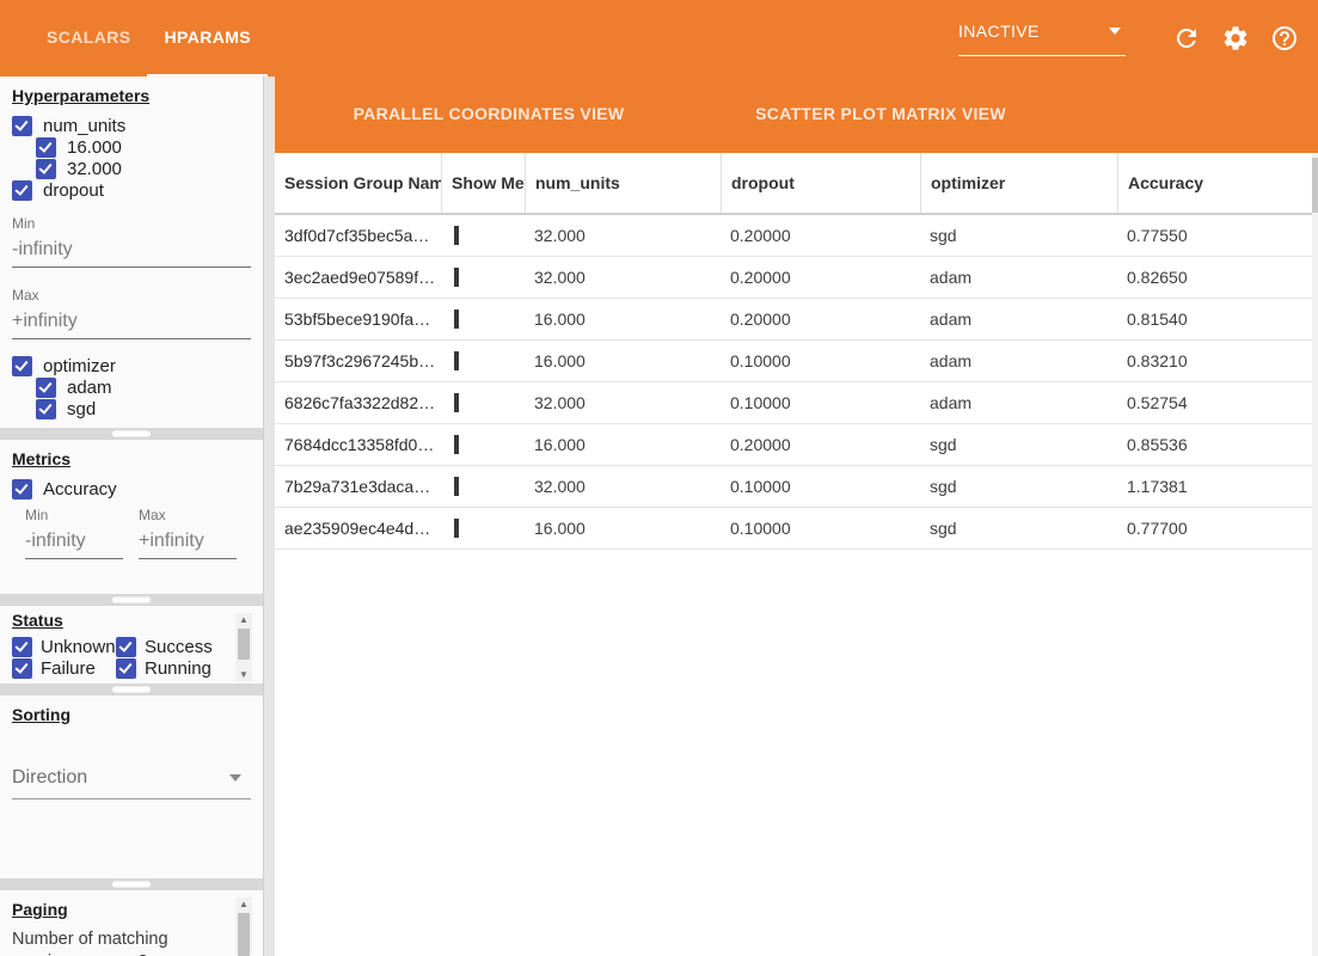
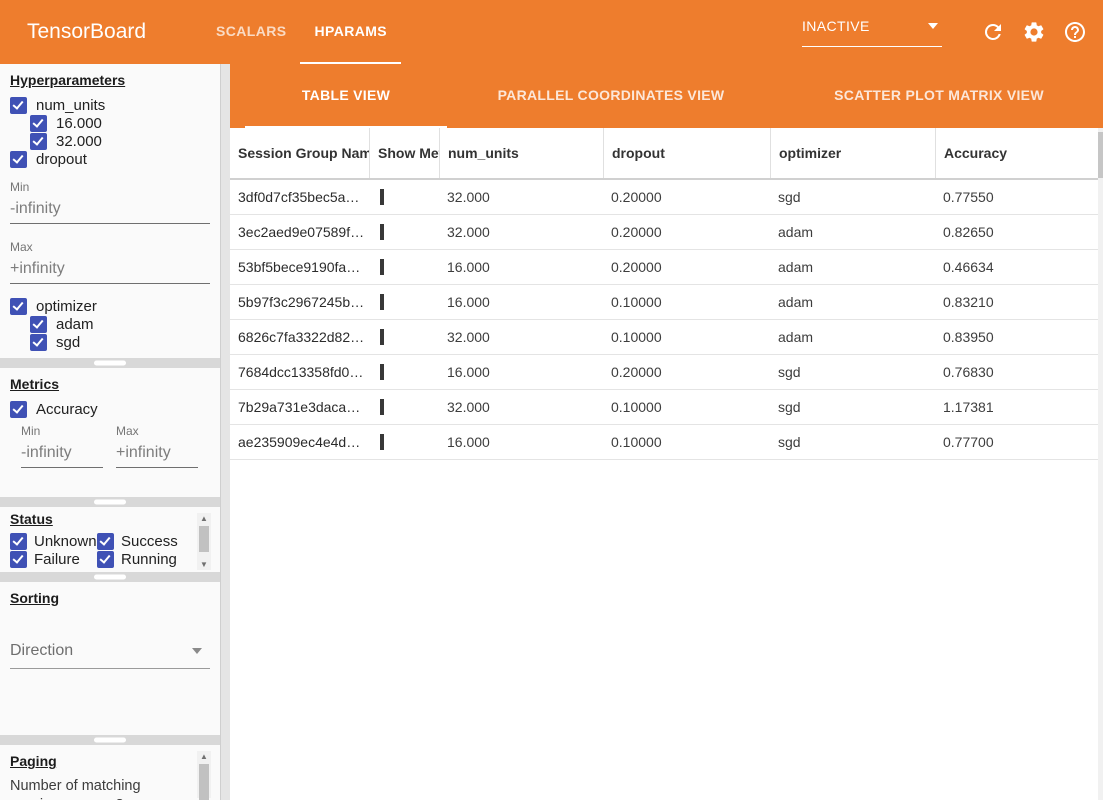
+ TensorBoard
  SCALARS
  HPARAMS
  INACTIVE
  Hyperparameters
  num_units
  16.000
  32.000
  dropout
  Min
  -infinity
  Max
  +infinity
  optimizer
  adam
  sgd
  Metrics
  Accuracy
  Min
  -infinity
  Max
  +infinity
  Status
  Unknown
  Success
  Failure
  Running
  ▲
  ▼
  Sorting
  Direction
  Paging
  ▲
+ TABLE VIEW
  PARALLEL COORDINATES VIEW
  SCATTER PLOT MATRIX VIEW
  Session Group Nam
  num_units
  dropout
  optimizer
  Accuracy
  3df0d7cf35bec5a…
  32.000
  0.20000
  sgd
  0.77550
  3ec2aed9e07589f…
  32.000
  0.20000
  adam
  0.82650
  53bf5bece9190fa…
  16.000
  0.20000
  adam
- 0.81540
+ 0.46634
  5b97f3c2967245b…
  16.000
  0.10000
  adam
  0.83210
  6826c7fa3322d82…
  32.000
  0.10000
  adam
- 0.52754
+ 0.83950
  7684dcc13358fd0…
  16.000
  0.20000
  sgd
- 0.85536
+ 0.76830
  7b29a731e3daca…
  32.000
  0.10000
  sgd
  1.17381
  ae235909ec4e4d…
  16.000
  0.10000
  sgd
  0.77700
